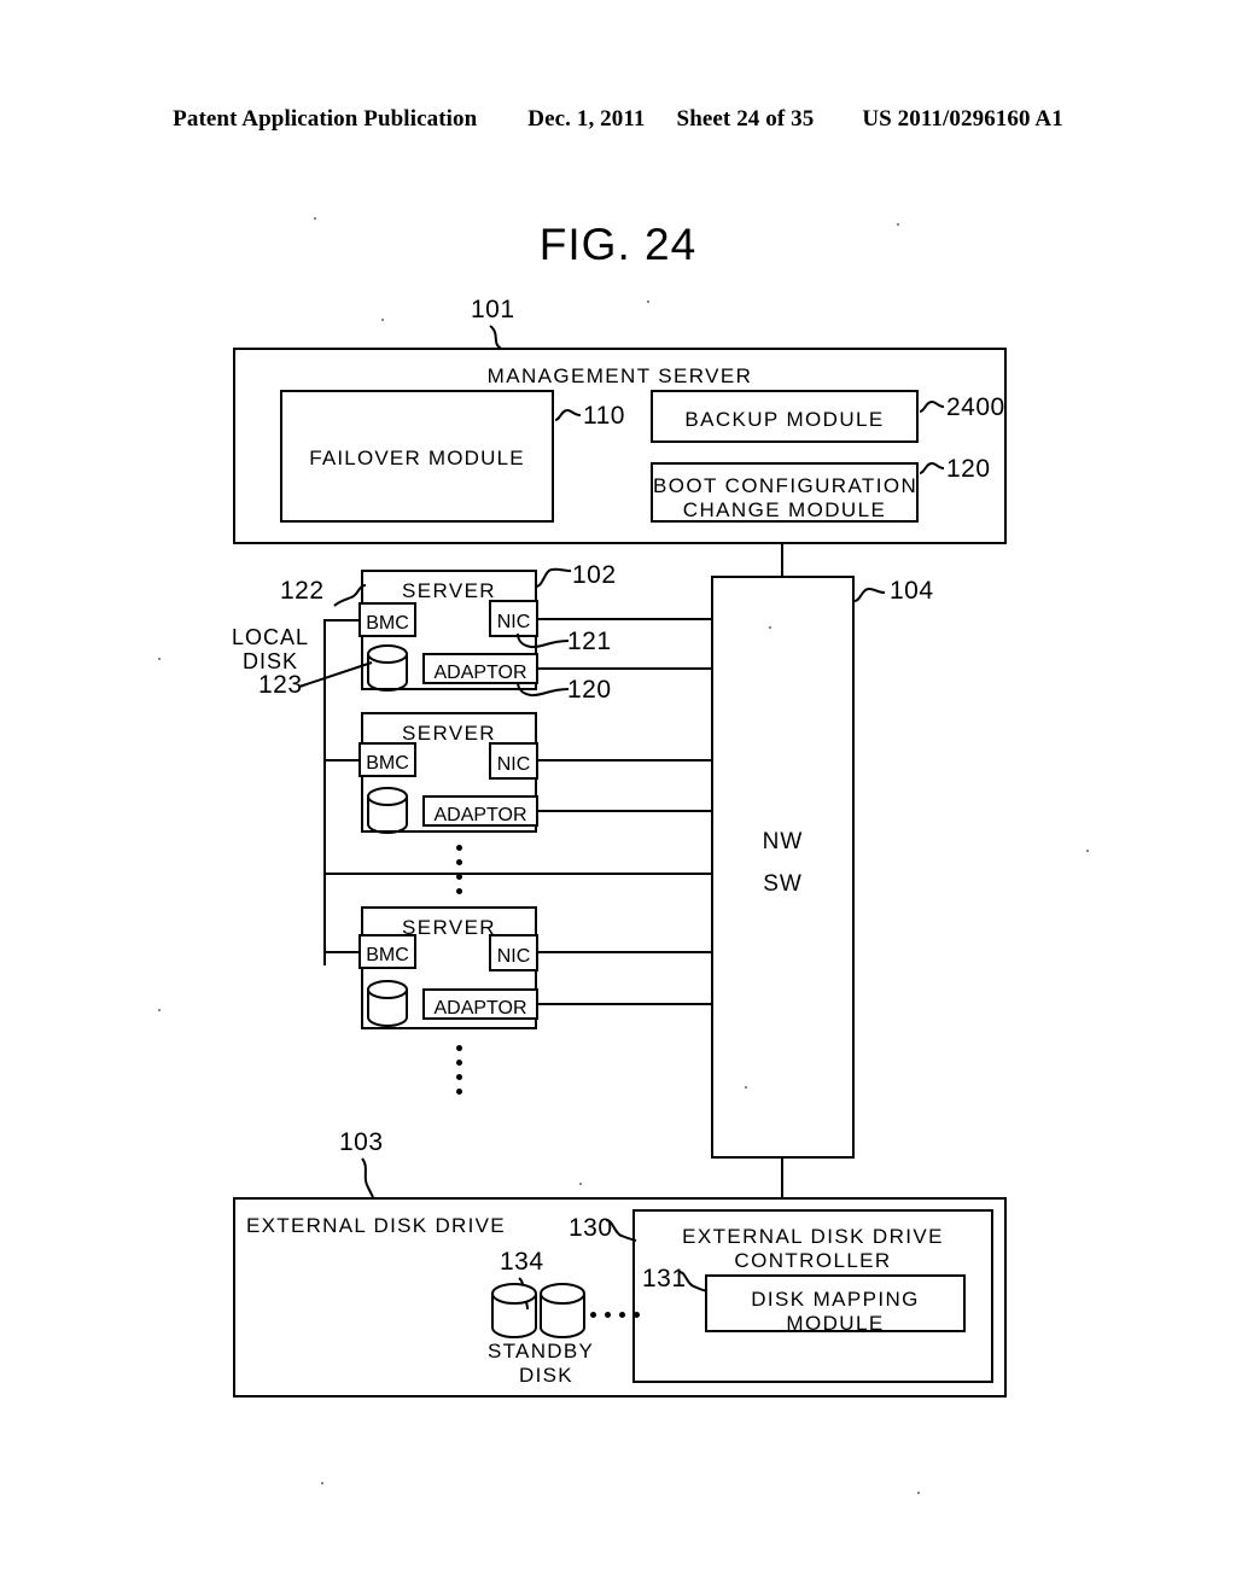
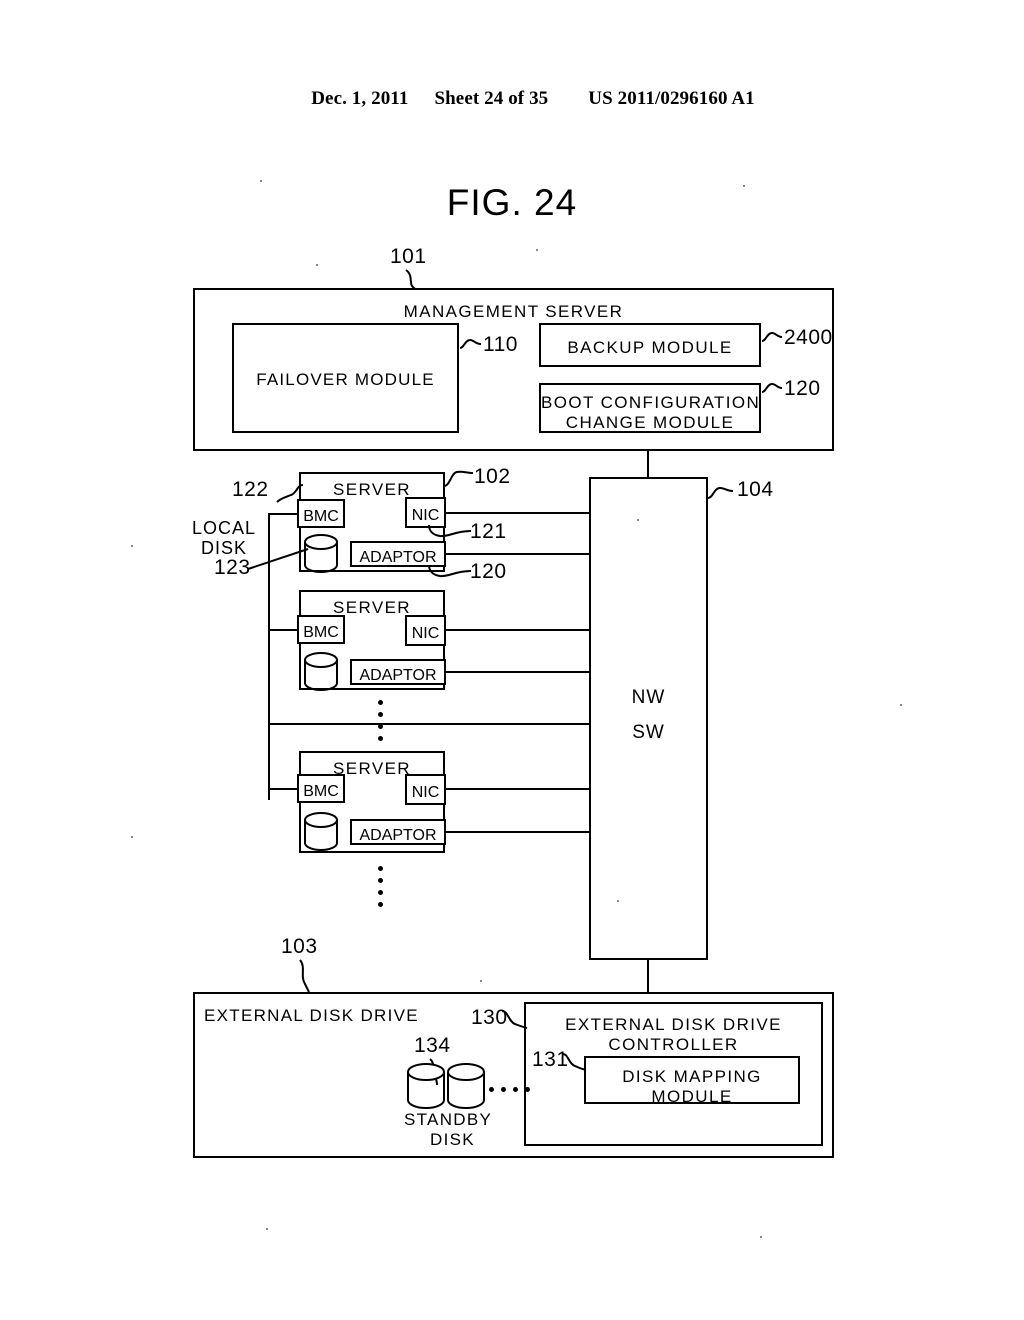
- Patent Application Publication
  Dec. 1, 2011
  Sheet 24 of 35
  US 2011/0296160 A1
  FIG. 24
  101
  MANAGEMENT SERVER
  FAILOVER MODULE
  110
  BACKUP MODULE
  2400
  BOOT CONFIGURATION
  CHANGE MODULE
  120
  NW
  SW
  104
  SERVER
  BMC
  NIC
  ADAPTOR
  122
  102
  121
  120
  LOCAL
  DISK
  123
  SERVER
  BMC
  NIC
  ADAPTOR
  SERVER
  BMC
  NIC
  ADAPTOR
  103
  EXTERNAL DISK DRIVE
  EXTERNAL DISK DRIVE
  CONTROLLER
  130
  DISK MAPPING
  MODULE
  131
  134
  STANDBY
  DISK
